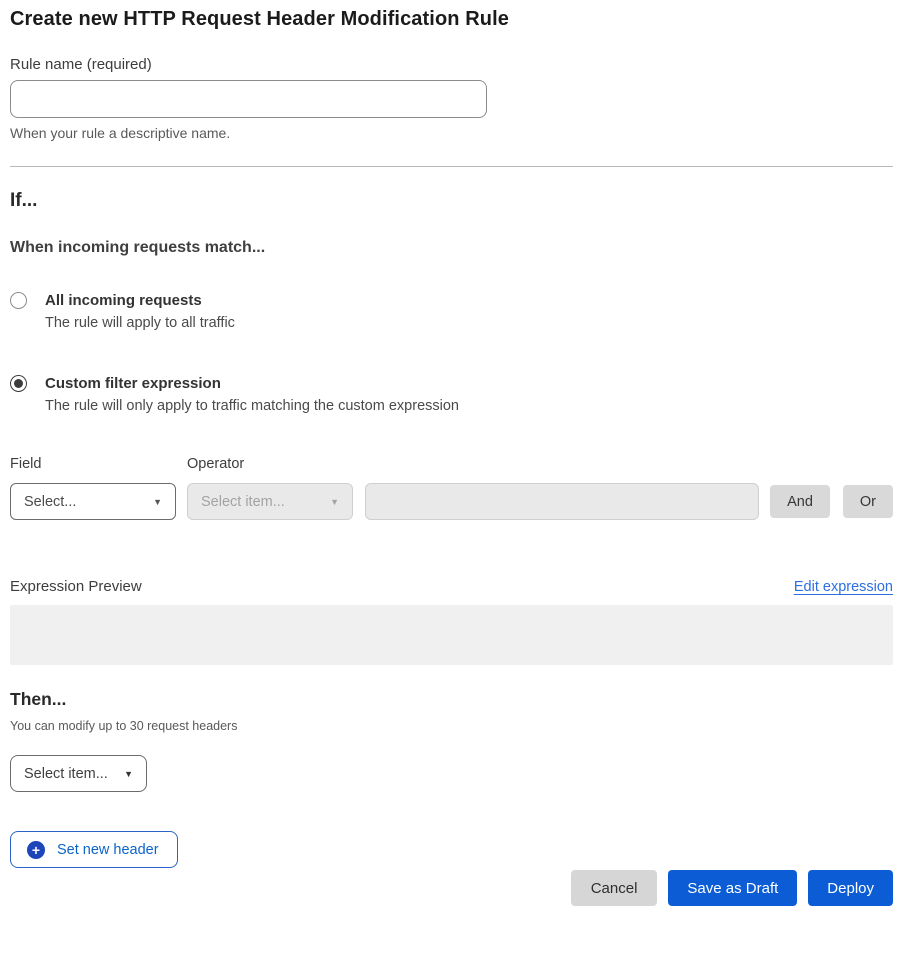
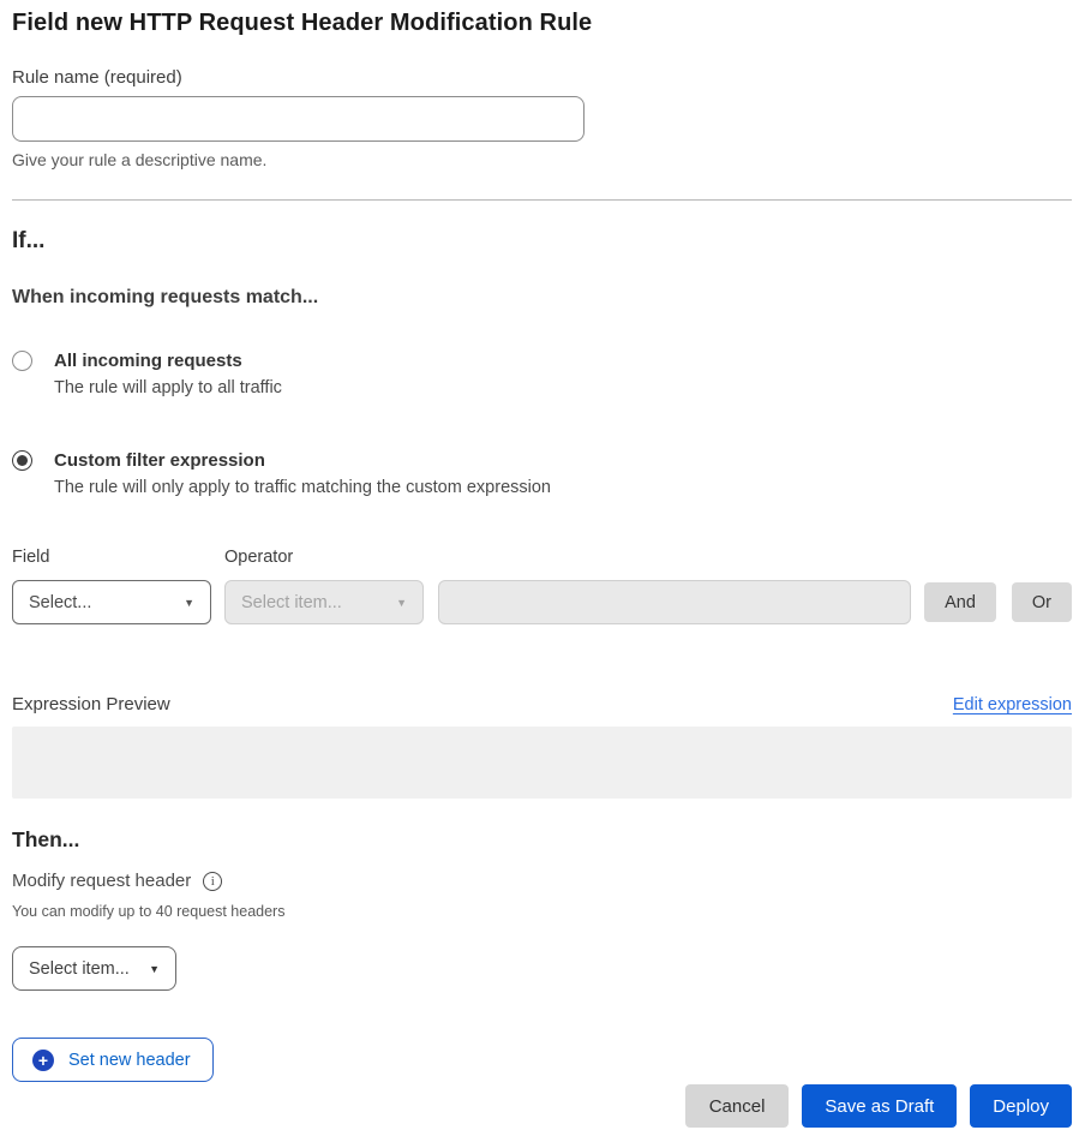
- Create new HTTP Request Header Modification Rule
+ Field new HTTP Request Header Modification Rule
  Rule name (required)
- When your rule a descriptive name.
+ Give your rule a descriptive name.
  If...
  When incoming requests match...
  All incoming requests
  The rule will apply to all traffic
  Custom filter expression
  The rule will only apply to traffic matching the custom expression
  Field
  Select...
  ▼
  Operator
  Select item...
  ▼
  And
  Or
  Expression Preview
  Edit expression
  Then...
+ Modify request header
+ i
- You can modify up to 30 request headers
+ You can modify up to 40 request headers
  Select item...
  ▼
  +
  Set new header
  Cancel
  Save as Draft
  Deploy
